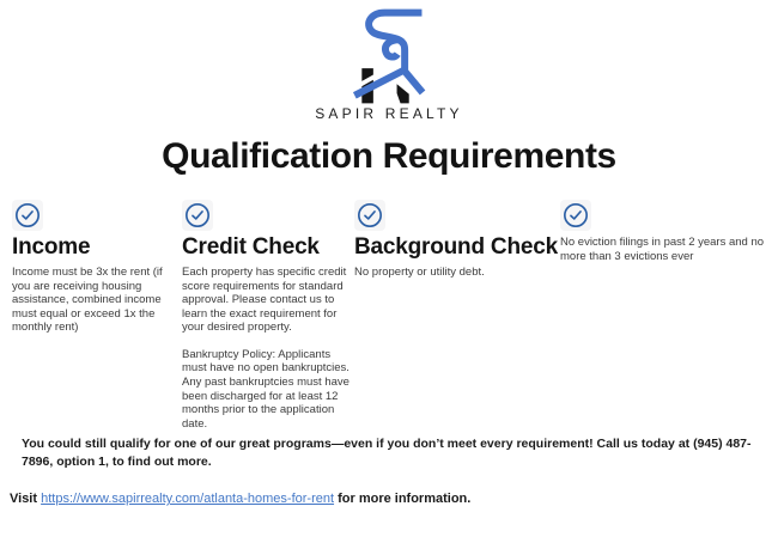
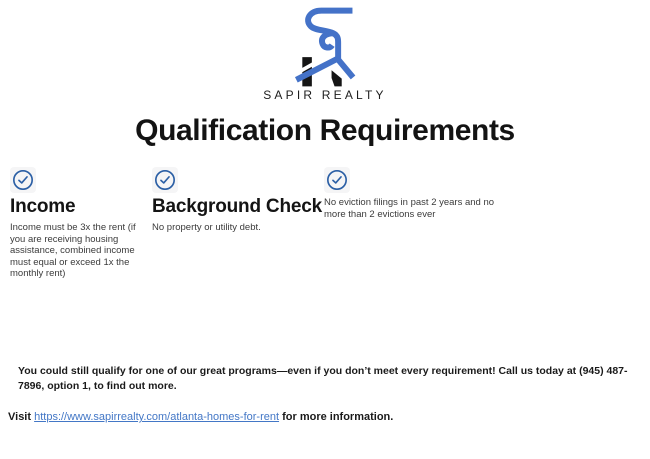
  SAPIR REALTY
  Qualification Requirements
  Income
  Income must be 3x the rent (if you are receiving housing assistance, combined income must equal or exceed 1x the monthly rent)
- Credit Check
- Each property has specific credit score requirements for standard approval. Please contact us to learn the exact requirement for your desired property.
- Bankruptcy Policy: Applicants must have no open bankruptcies. Any past bankruptcies must have been discharged for at least 12 months prior to the application date.
  Background Check
  No property or utility debt.
- No eviction filings in past 2 years and no more than 3 evictions ever
+ No eviction filings in past 2 years and no more than 2 evictions ever
  You could still qualify for one of our great programs—even if you don’t meet every requirement! Call us today at (945) 487-7896, option 1, to find out more.
  Visit https://www.sapirrealty.com/atlanta-homes-for-rent for more information.
